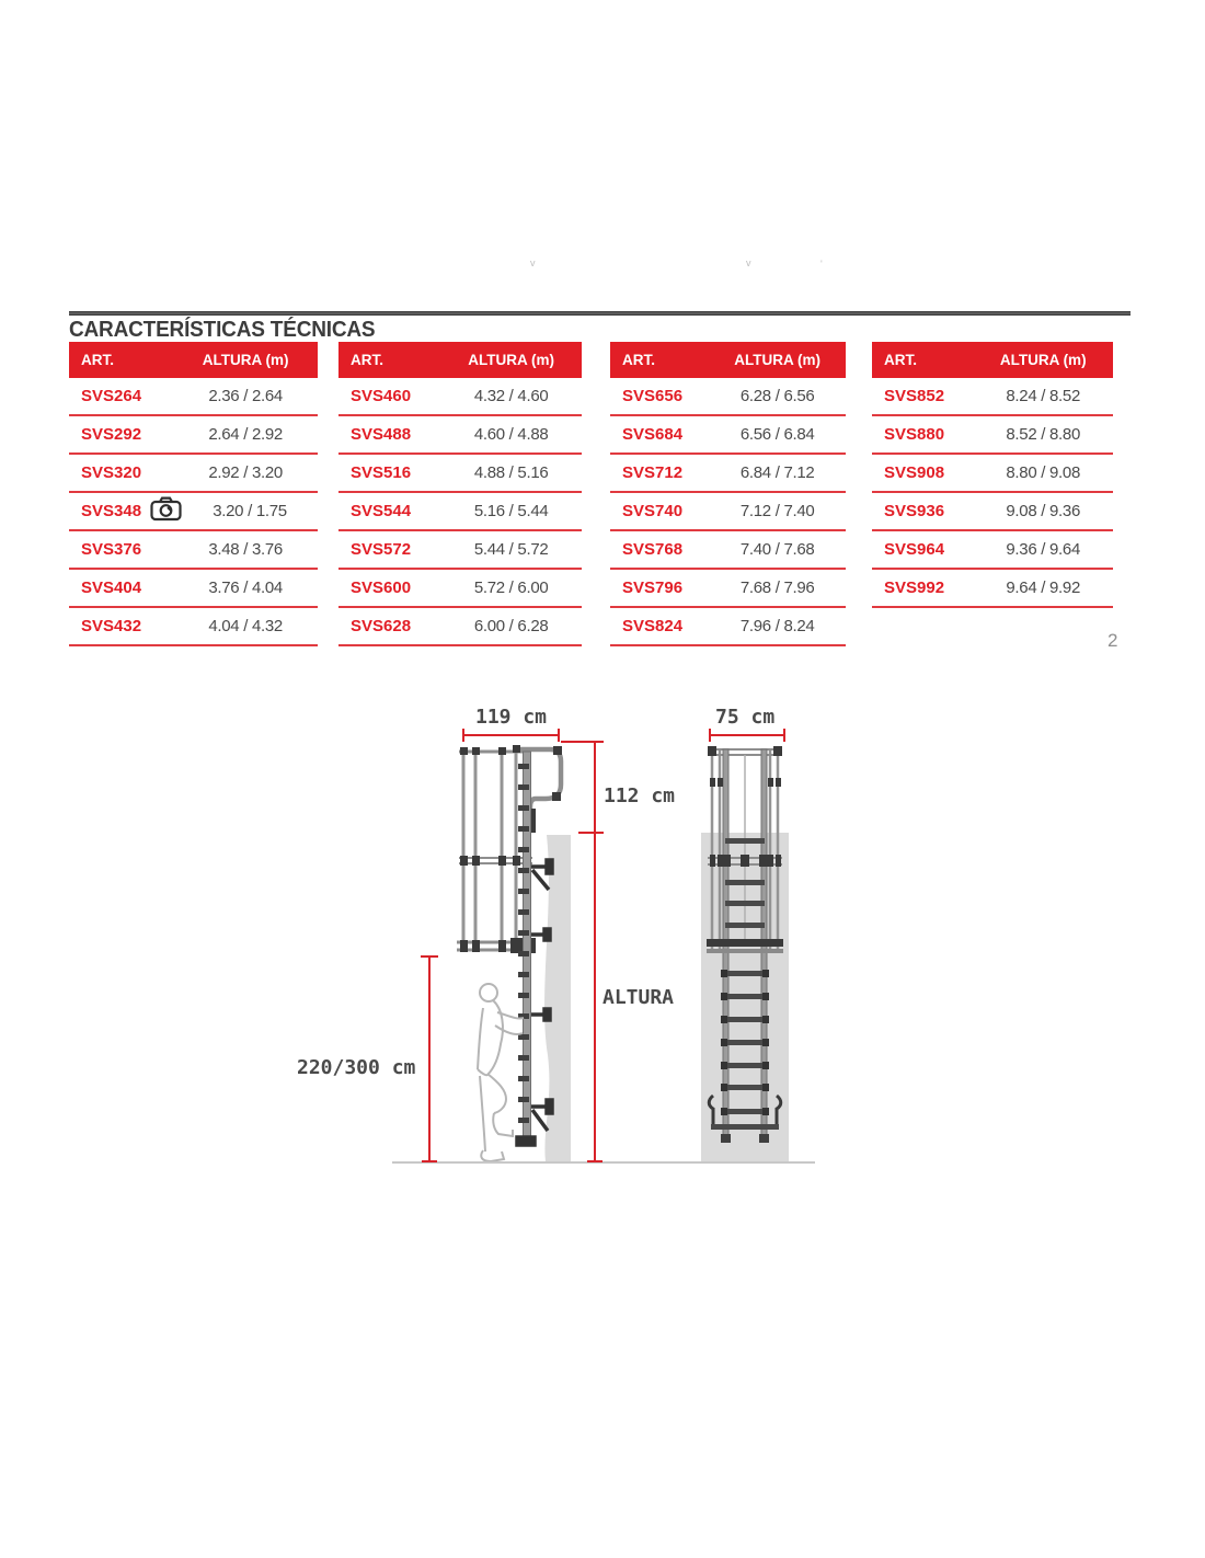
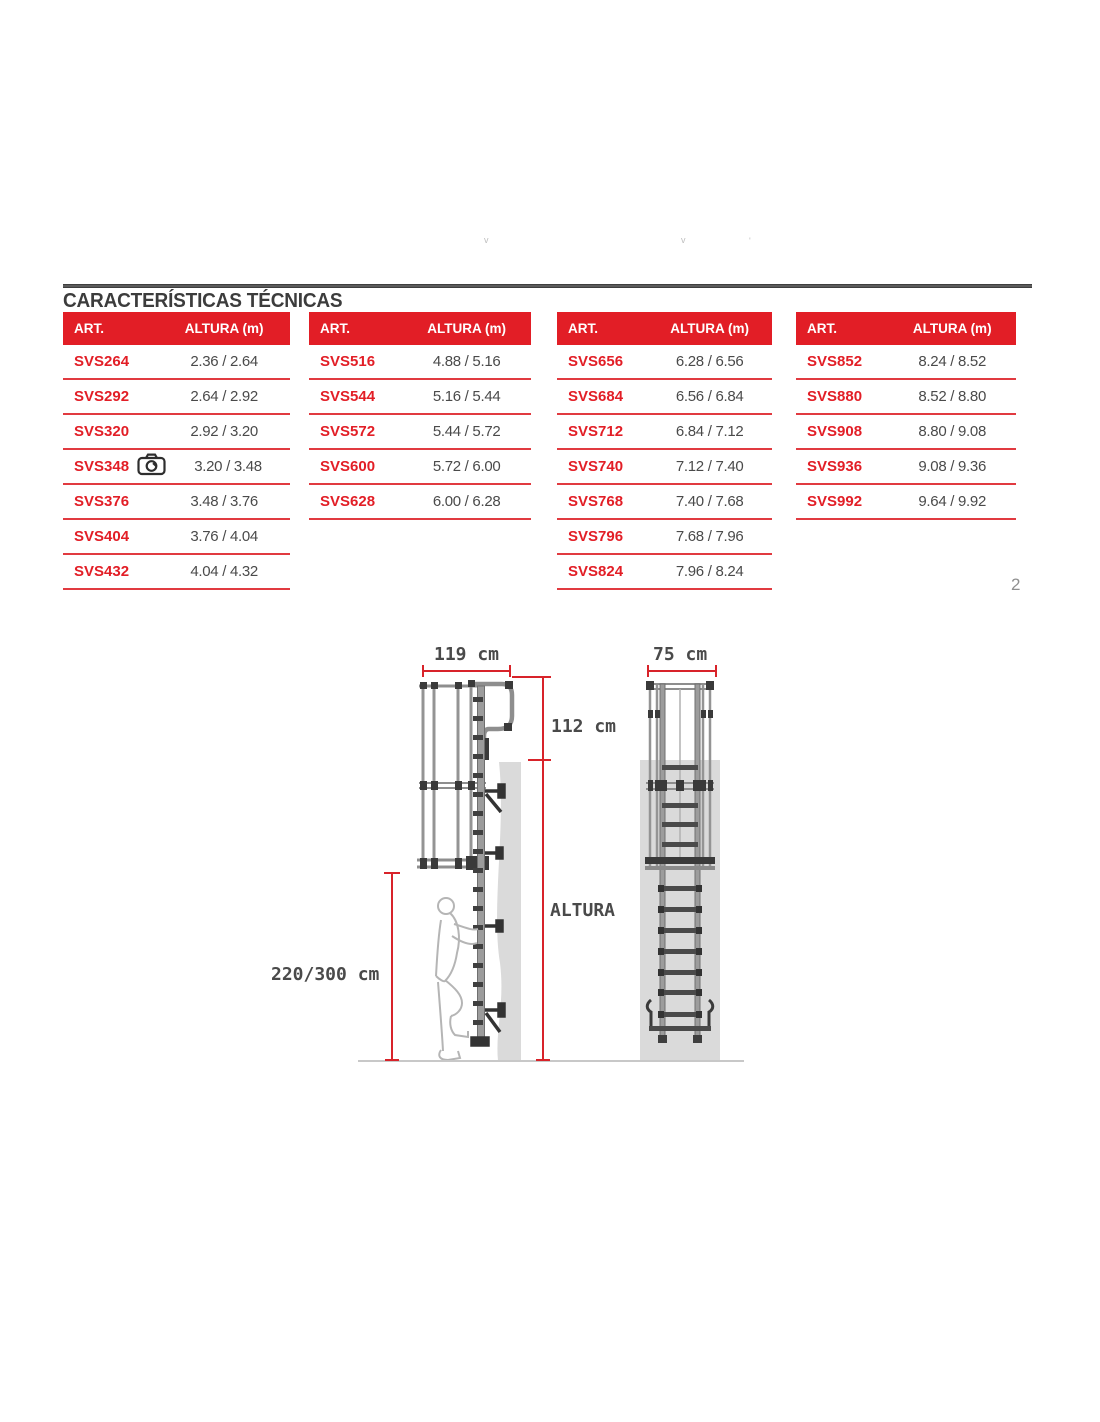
  v
  v
  '
  CARACTERÍSTICAS TÉCNICAS
  ART.
  ALTURA (m)
  SVS264
  2.36 / 2.64
  SVS292
  2.64 / 2.92
  SVS320
  2.92 / 3.20
  SVS348
- 3.20 / 1.75
+ 3.20 / 3.48
  SVS376
  3.48 / 3.76
  SVS404
  3.76 / 4.04
  SVS432
  4.04 / 4.32
  ART.
  ALTURA (m)
- SVS460
- 4.32 / 4.60
- SVS488
- 4.60 / 4.88
  SVS516
  4.88 / 5.16
  SVS544
  5.16 / 5.44
  SVS572
  5.44 / 5.72
  SVS600
  5.72 / 6.00
  SVS628
  6.00 / 6.28
  ART.
  ALTURA (m)
  SVS656
  6.28 / 6.56
  SVS684
  6.56 / 6.84
  SVS712
  6.84 / 7.12
  SVS740
  7.12 / 7.40
  SVS768
  7.40 / 7.68
  SVS796
  7.68 / 7.96
  SVS824
  7.96 / 8.24
  ART.
  ALTURA (m)
  SVS852
  8.24 / 8.52
  SVS880
  8.52 / 8.80
  SVS908
  8.80 / 9.08
  SVS936
  9.08 / 9.36
- SVS964
- 9.36 / 9.64
  SVS992
  9.64 / 9.92
  2
  119 cm
  75 cm
  112 cm
  ALTURA
  220/300 cm
